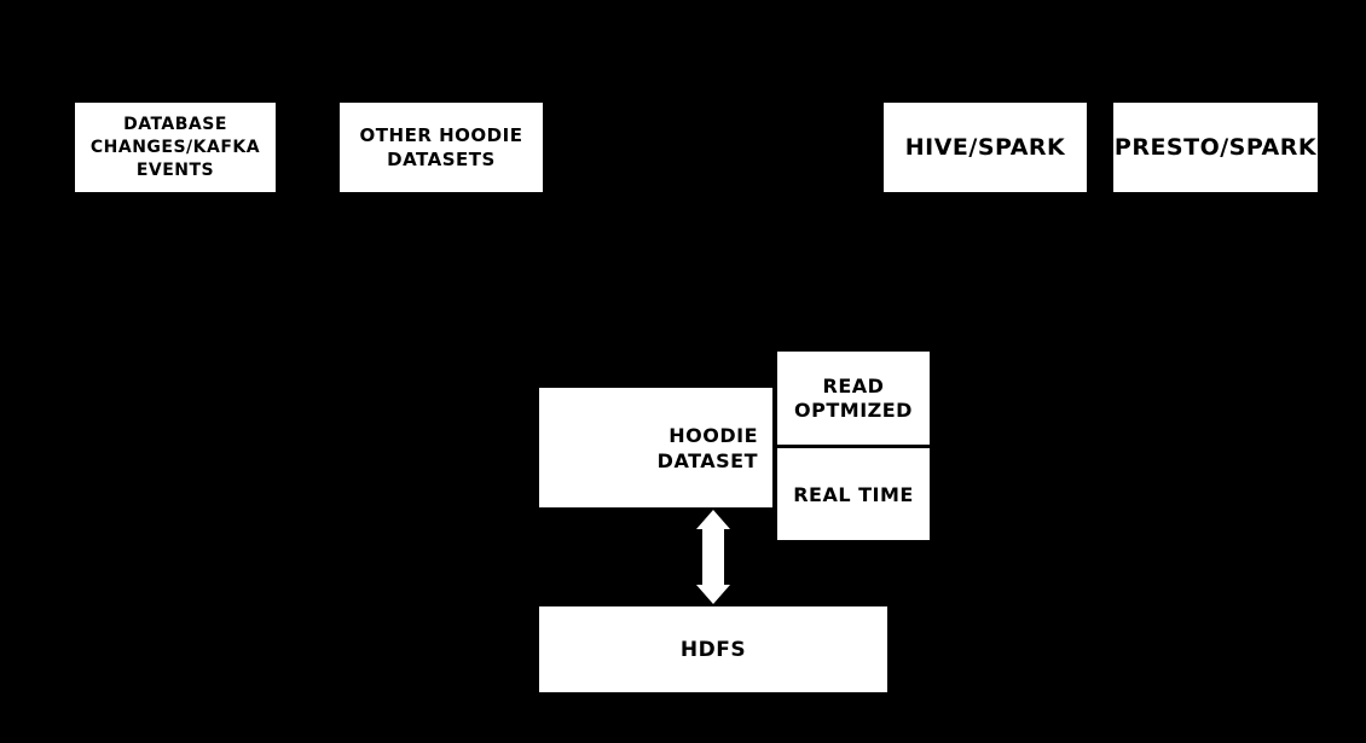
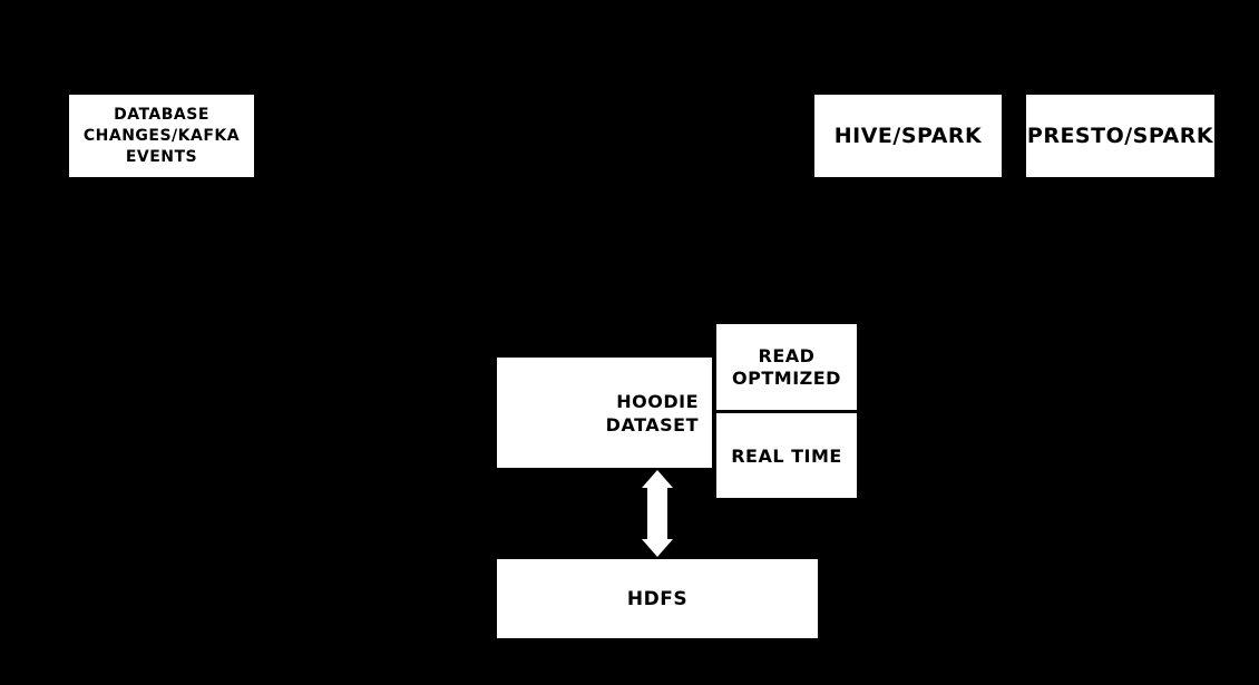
  DATABASE
  CHANGES/KAFKA
  EVENTS
- OTHER HOODIE
- DATASETS
  HIVE/SPARK
  PRESTO/SPARK
  HOODIE
  DATASET
  READ
  OPTMIZED
  REAL TIME
  HDFS
